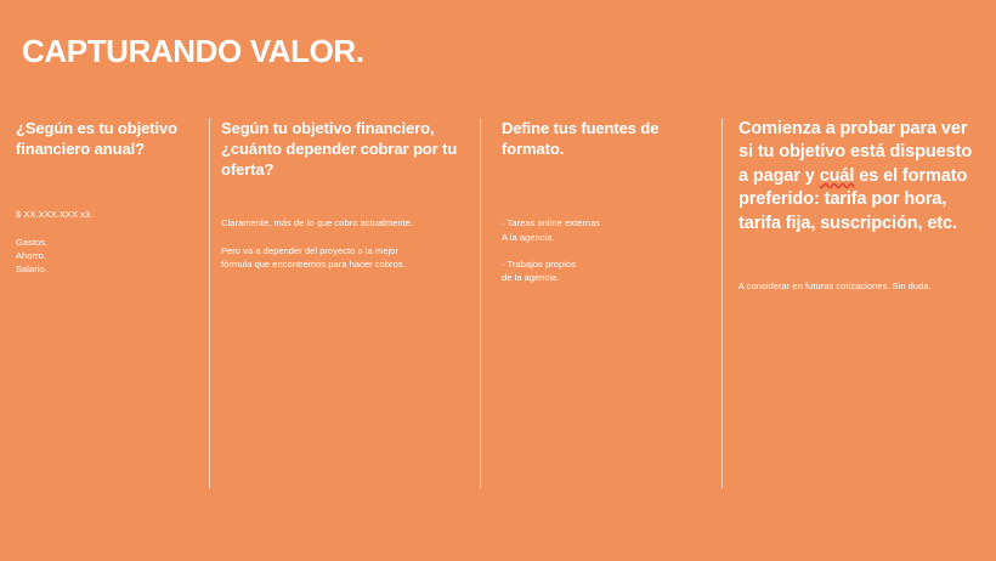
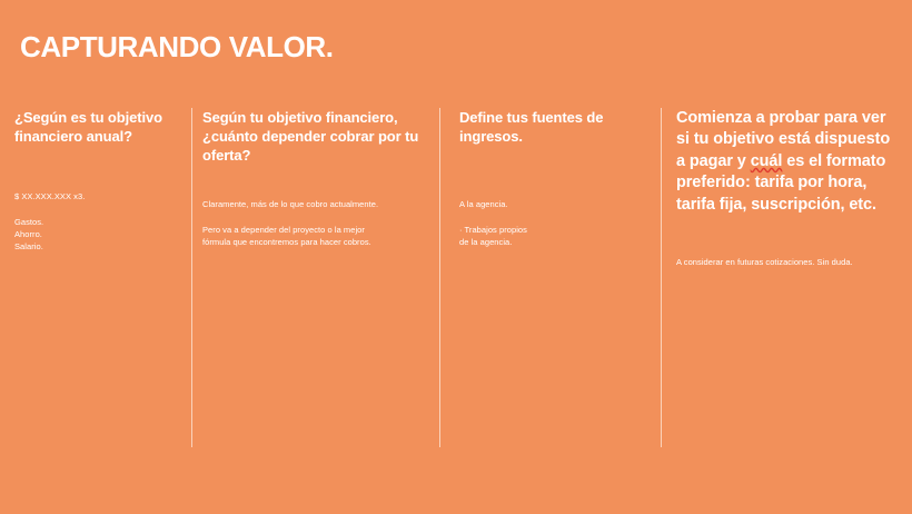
  CAPTURANDO VALOR.
  ¿Según es tu objetivo financiero anual?
  $ XX.XXX.XXX x3.
  Gastos.
  Ahorro.
  Salario.
  Según tu objetivo financiero, ¿cuánto depender cobrar por tu oferta?
  Claramente, más de lo que cobro actualmente.
  Pero va a depender del proyecto o la mejor
  fórmula que encontremos para hacer cobros.
- Define tus fuentes de formato.
+ Define tus fuentes de ingresos.
- · Tareas online externas
  A la agencia.
  · Trabajos propios
  de la agencia.
  Comienza a probar para ver si tu objetivo está dispuesto a pagar y cuál es el formato preferido: tarifa por hora, tarifa fija, suscripción, etc.
  A considerar en futuras cotizaciones. Sin duda.
